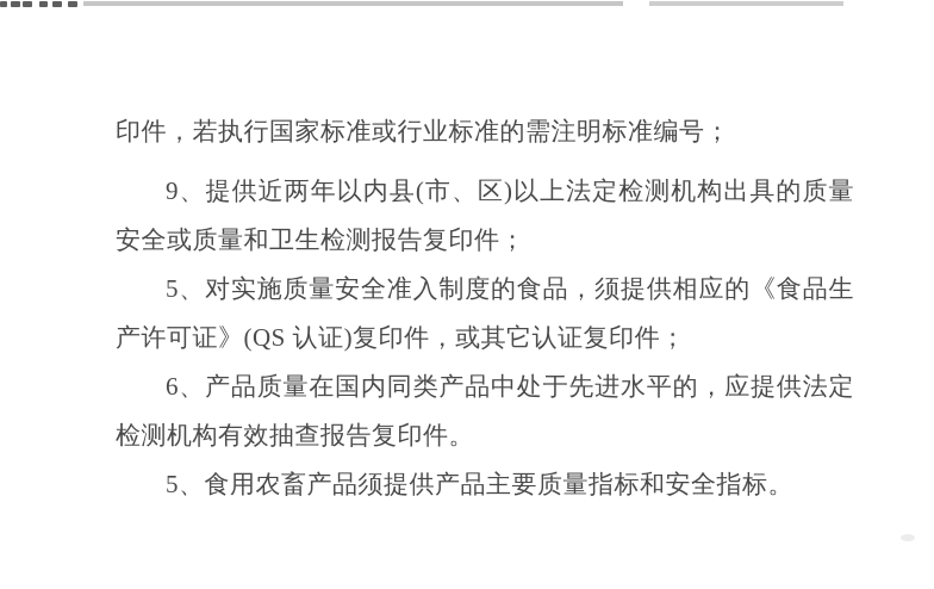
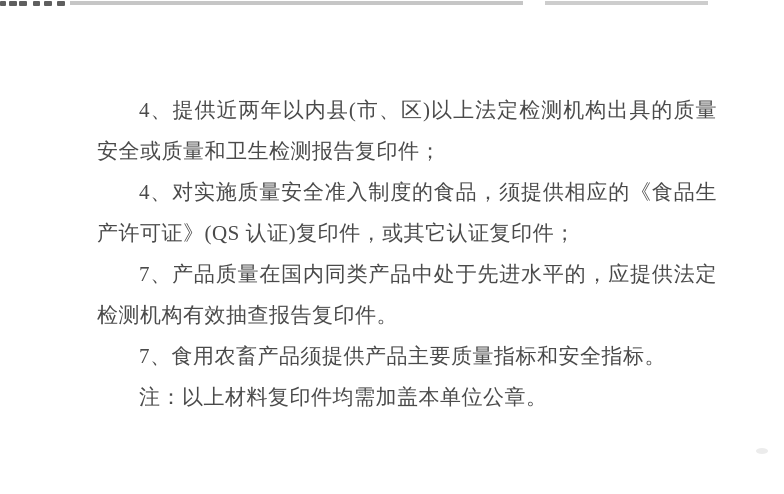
- 印件，若执行国家标准或行业标准的需注明标准编号；
- 9、提供近两年以内县(市、区)以上法定检测机构出具的质量安全或质量和卫生检测报告复印件；
+ 4、提供近两年以内县(市、区)以上法定检测机构出具的质量安全或质量和卫生检测报告复印件；
- 5、对实施质量安全准入制度的食品，须提供相应的《食品生产许可证》(QS 认证)复印件，或其它认证复印件；
+ 4、对实施质量安全准入制度的食品，须提供相应的《食品生产许可证》(QS 认证)复印件，或其它认证复印件；
- 6、产品质量在国内同类产品中处于先进水平的，应提供法定检测机构有效抽查报告复印件。
+ 7、产品质量在国内同类产品中处于先进水平的，应提供法定检测机构有效抽查报告复印件。
- 5、食用农畜产品须提供产品主要质量指标和安全指标。
+ 7、食用农畜产品须提供产品主要质量指标和安全指标。
+ 注：以上材料复印件均需加盖本单位公章。
